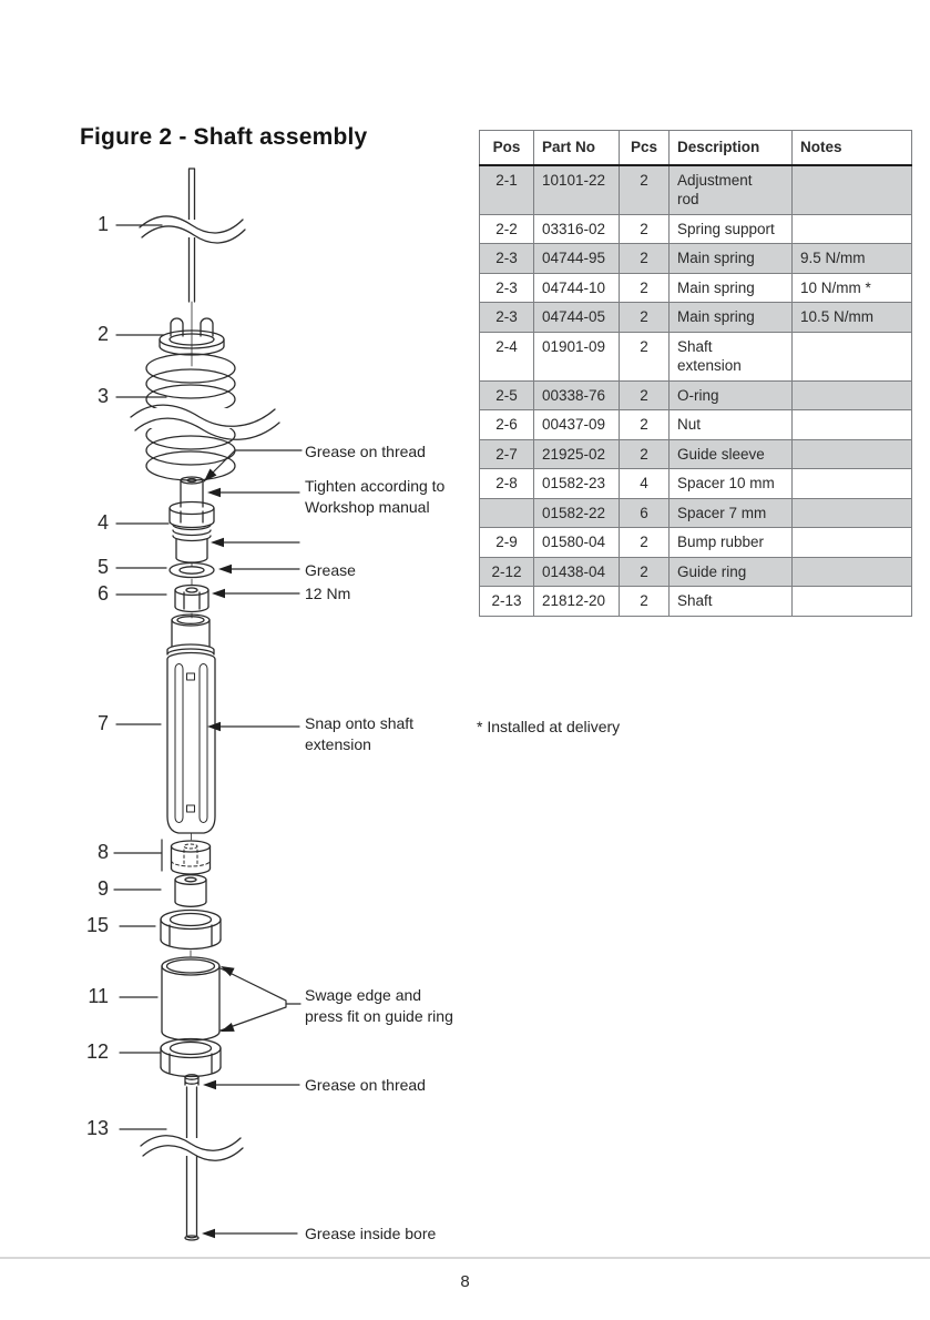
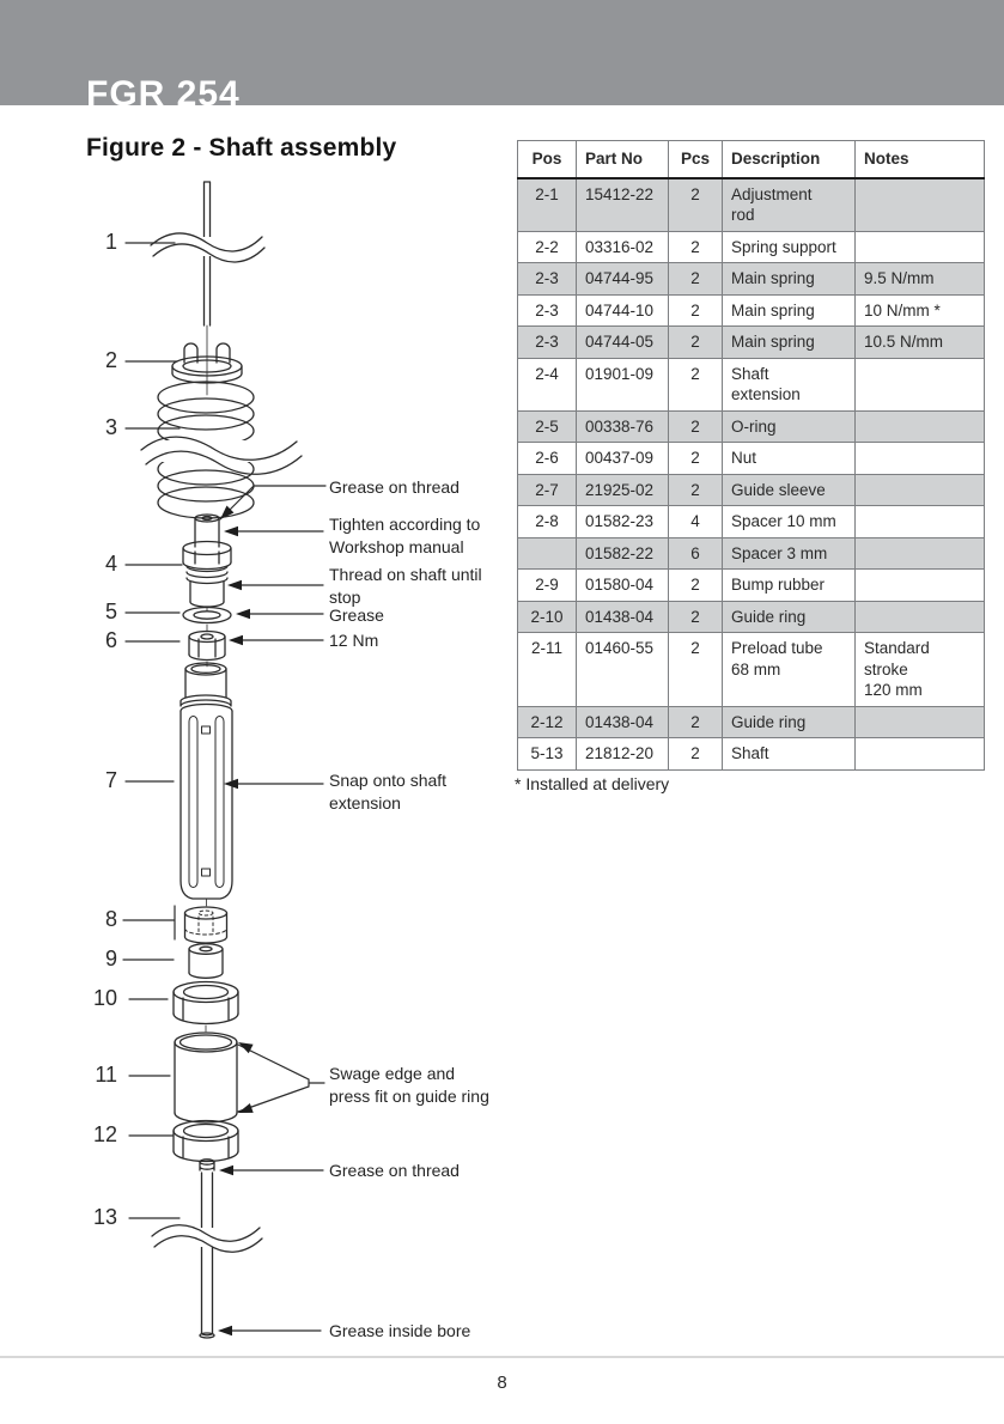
+ FGR 254
  Figure 2 - Shaft assembly
  1
  2
  3
  4
  5
  6
  7
  8
  9
- 15
+ 10
  11
  12
  13
  Grease on thread
  Tighten according to
  Workshop manual
+ Thread on shaft until
+ stop
  Grease
  12 Nm
  Snap onto shaft
  extension
  Swage edge and
  press fit on guide ring
  Grease on thread
  Grease inside bore
  Pos	Part No	Pcs	Description	Notes
- 2-1	10101-22	2	Adjustment rod
+ 2-1	15412-22	2	Adjustment rod
  2-2	03316-02	2	Spring support
  2-3	04744-95	2	Main spring	9.5 N/mm
  2-3	04744-10	2	Main spring	10 N/mm *
  2-3	04744-05	2	Main spring	10.5 N/mm
  2-4	01901-09	2	Shaft extension
  2-5	00338-76	2	O-ring
  2-6	00437-09	2	Nut
  2-7	21925-02	2	Guide sleeve
  2-8	01582-23	4	Spacer 10 mm
- 	01582-22	6	Spacer 7 mm
+ 	01582-22	6	Spacer 3 mm
  2-9	01580-04	2	Bump rubber
+ 2-10	01438-04	2	Guide ring
+ 2-11	01460-55	2	Preload tube 68 mm	Standard stroke 120 mm
  2-12	01438-04	2	Guide ring
- 2-13	21812-20	2	Shaft
+ 5-13	21812-20	2	Shaft
  * Installed at delivery
  8
